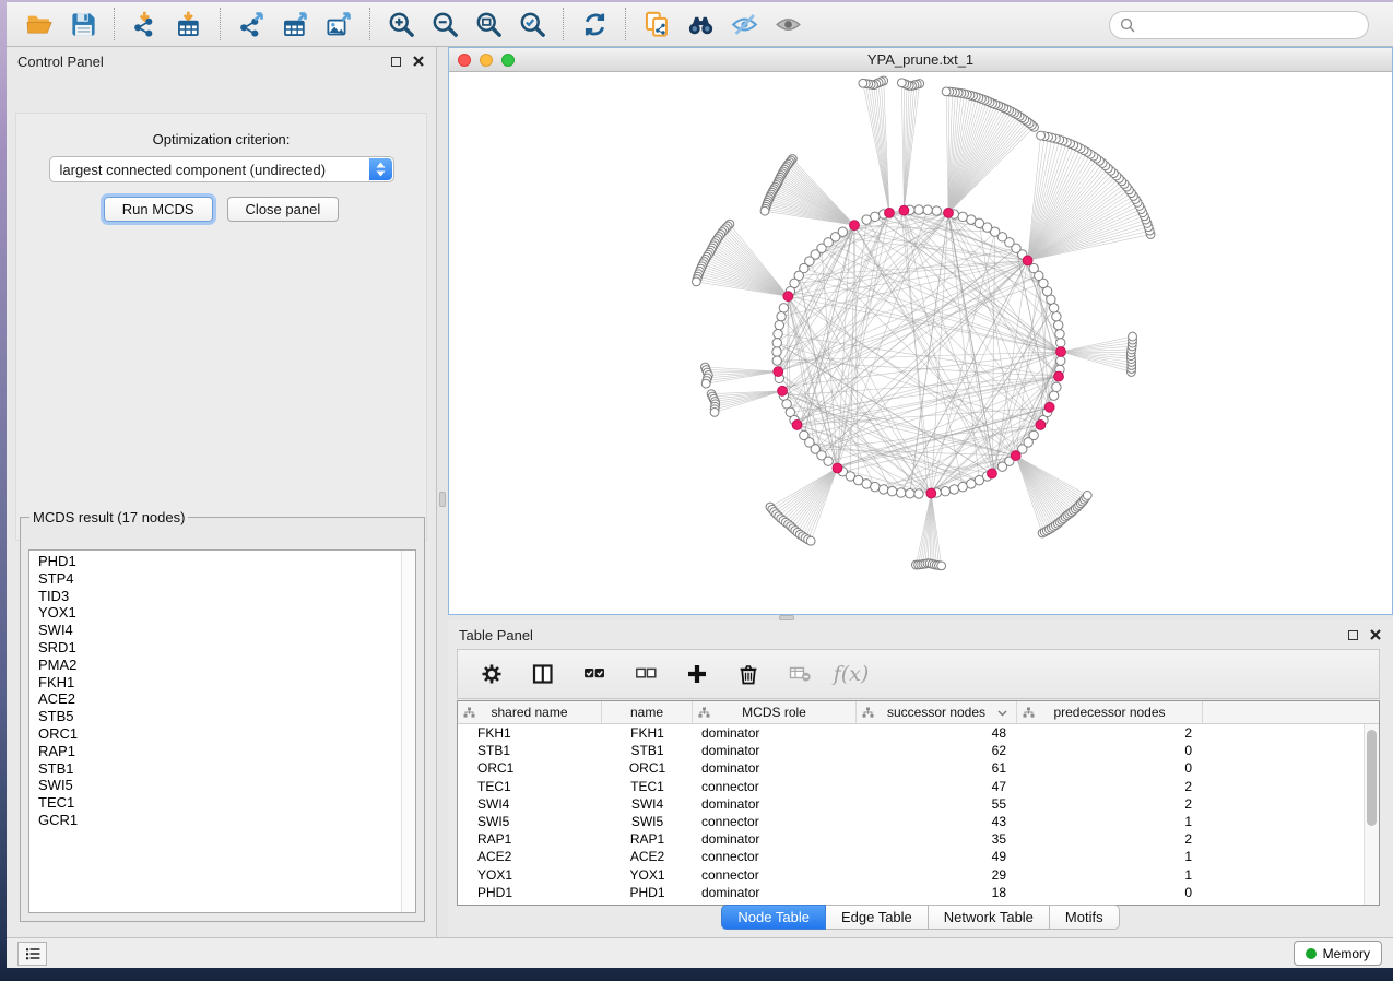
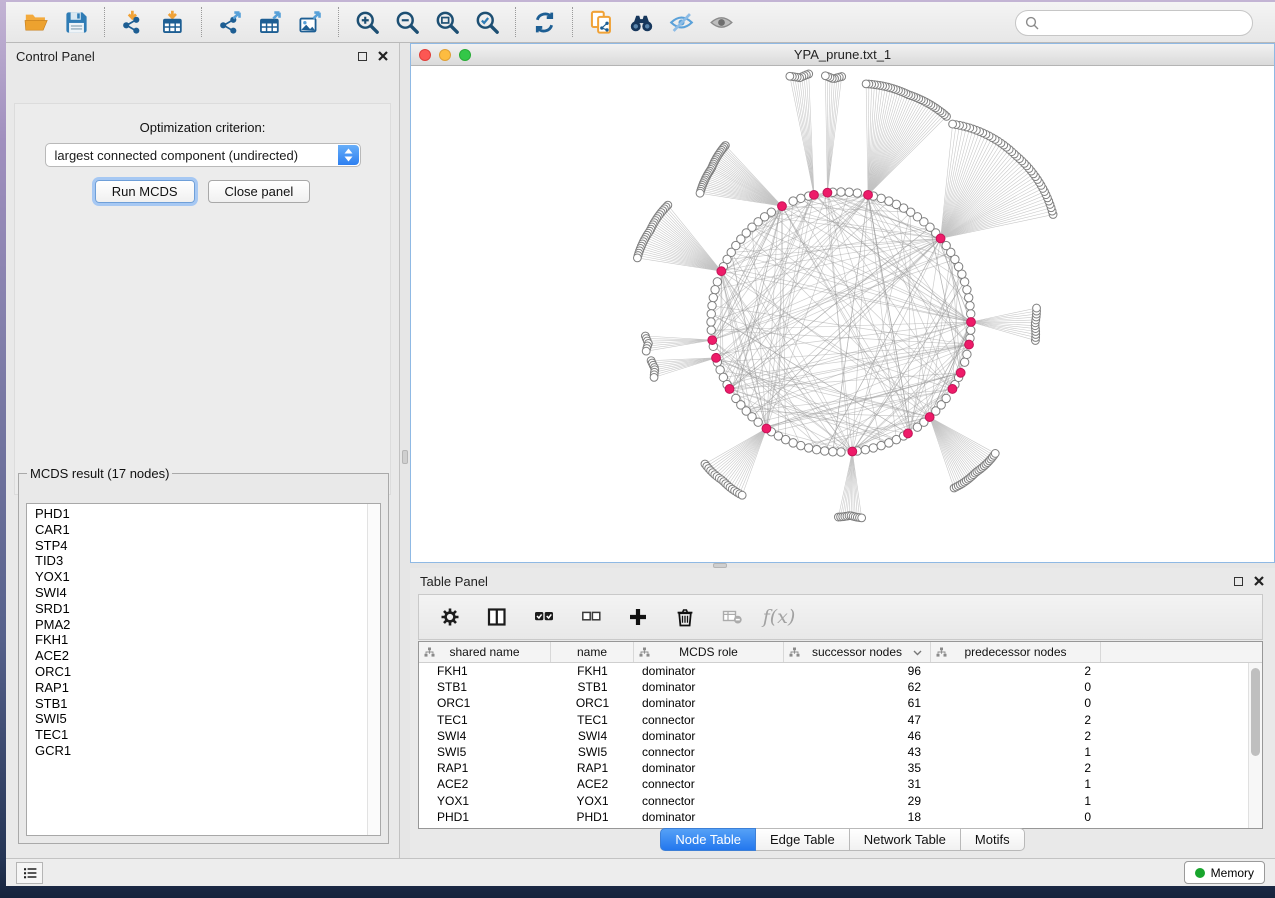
  Control Panel
  Optimization criterion:
  largest connected component (undirected)
  Run MCDS
  Close panel
  MCDS result (17 nodes)
  PHD1
+ CAR1
  STP4
  TID3
  YOX1
  SWI4
  SRD1
  PMA2
  FKH1
  ACE2
- STB5
  ORC1
  RAP1
  STB1
  SWI5
  TEC1
  GCR1
  YPA_prune.txt_1
  Table Panel
  f(x)
  shared name
  name
  MCDS role
  successor nodes
  predecessor nodes
  FKH1
  FKH1
  dominator
- 48
+ 96
  2
  STB1
  STB1
  dominator
  62
  0
  ORC1
  ORC1
  dominator
  61
  0
  TEC1
  TEC1
  connector
  47
  2
  SWI4
  SWI4
  dominator
- 55
+ 46
  2
  SWI5
  SWI5
  connector
  43
  1
  RAP1
  RAP1
  dominator
  35
  2
  ACE2
  ACE2
  connector
- 49
+ 31
  1
  YOX1
  YOX1
  connector
  29
  1
  PHD1
  PHD1
  dominator
  18
  0
  Node Table
  Edge Table
  Network Table
  Motifs
  Memory
